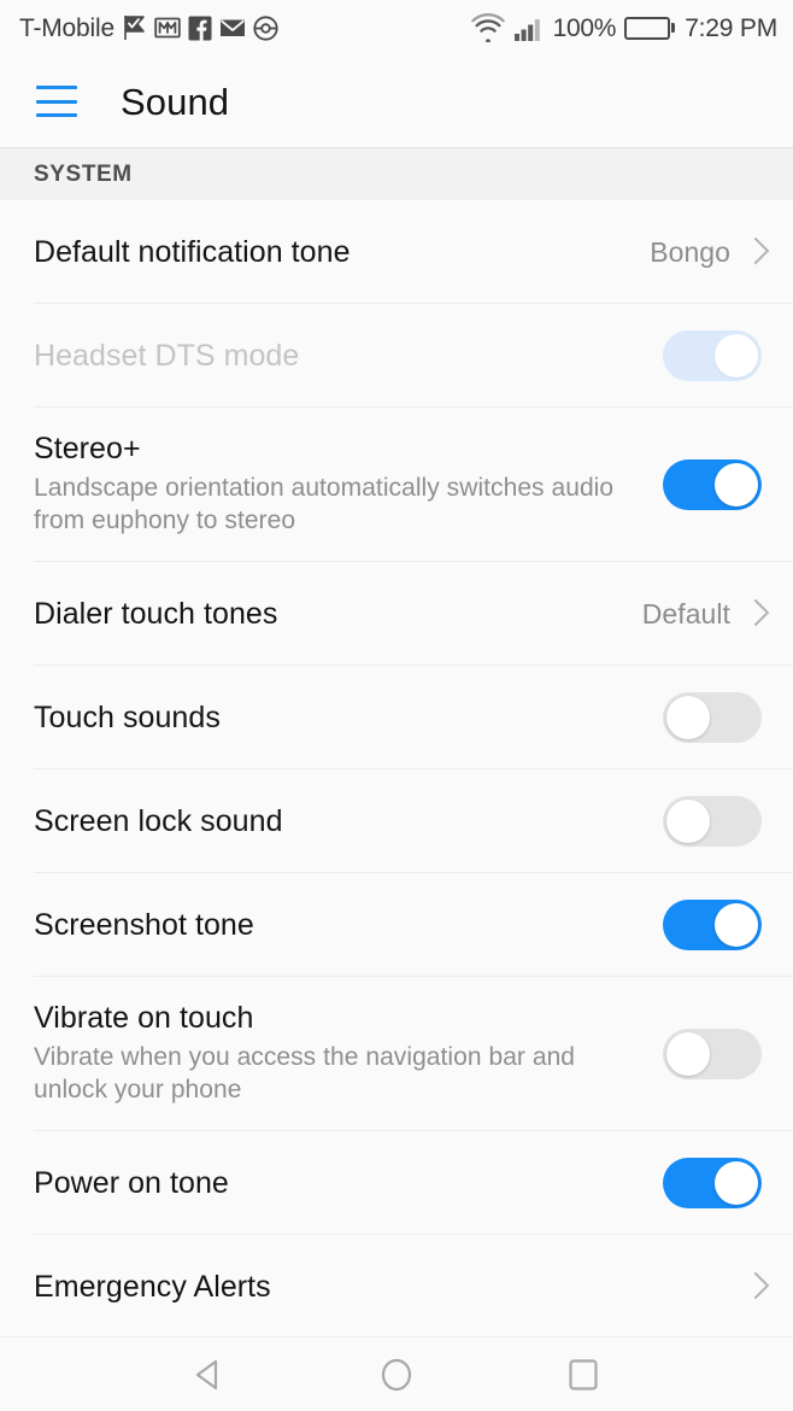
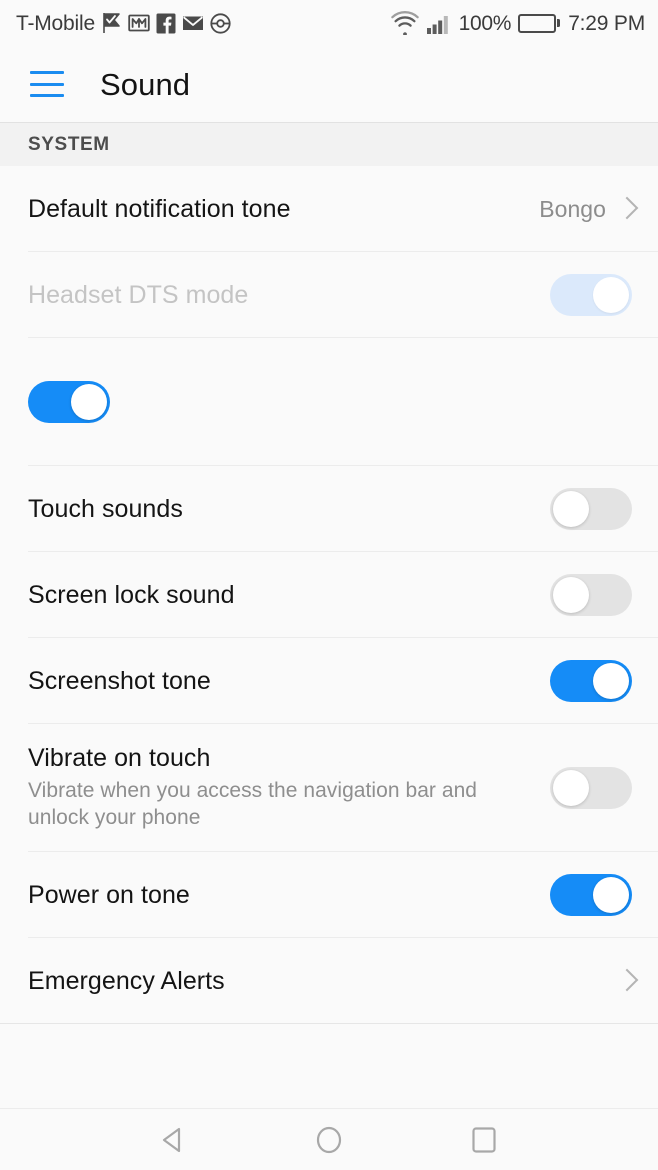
  T-Mobile
  100%
  7:29 PM
  Sound
  SYSTEM
  Default notification tone
  Bongo
  Headset DTS mode
- Stereo+
- Landscape orientation automatically switches audio from euphony to stereo
- Dialer touch tones
- Default
  Touch sounds
  Screen lock sound
  Screenshot tone
  Vibrate on touch
  Vibrate when you access the navigation bar and unlock your phone
  Power on tone
  Emergency Alerts
